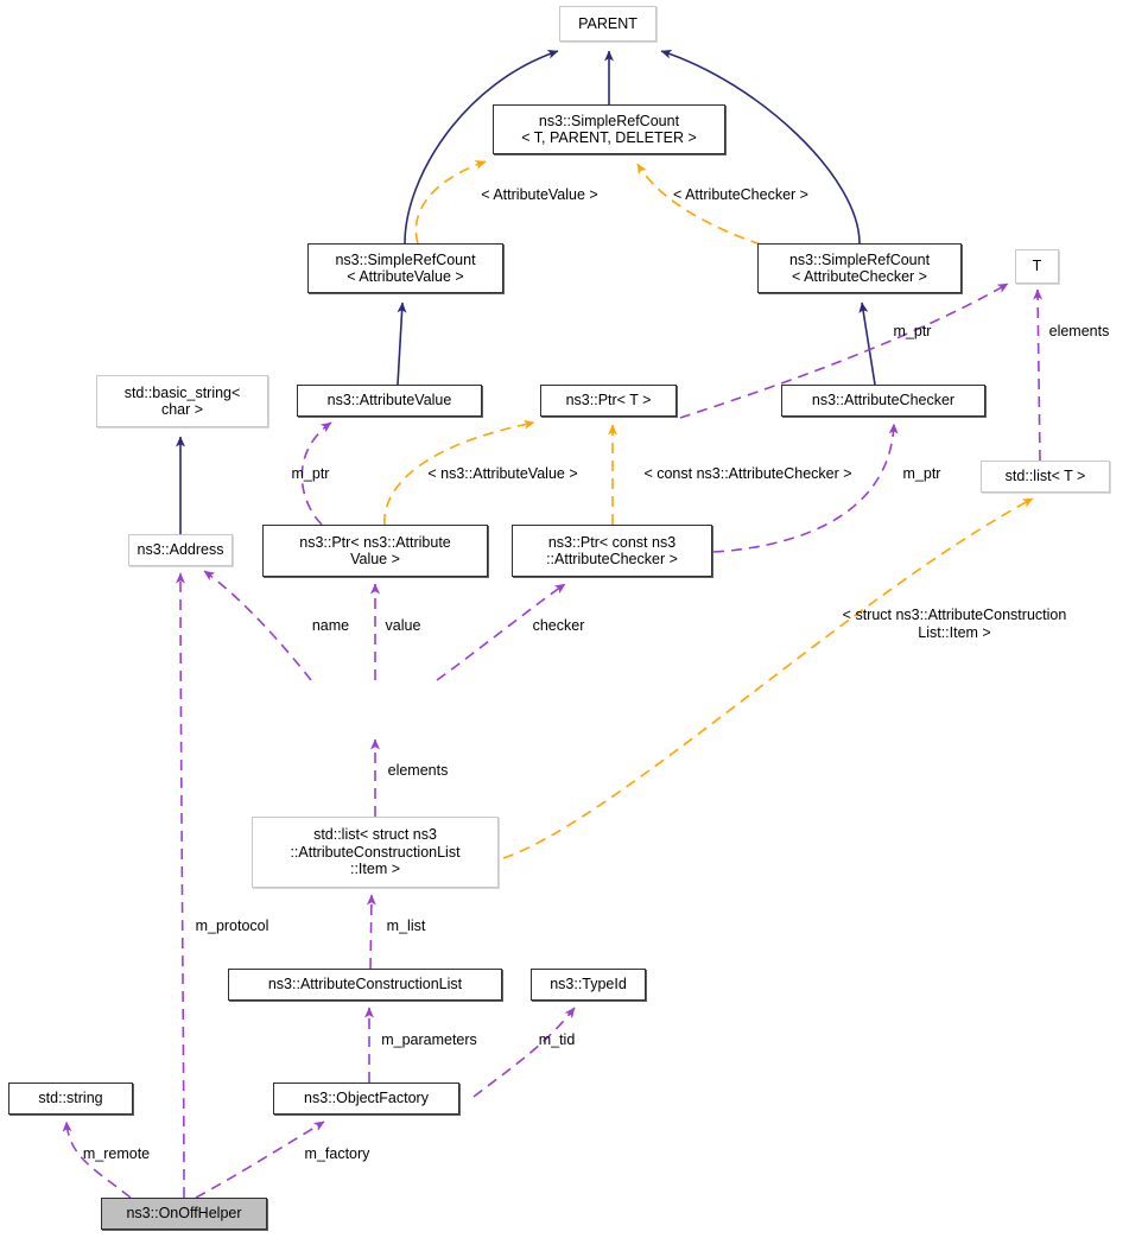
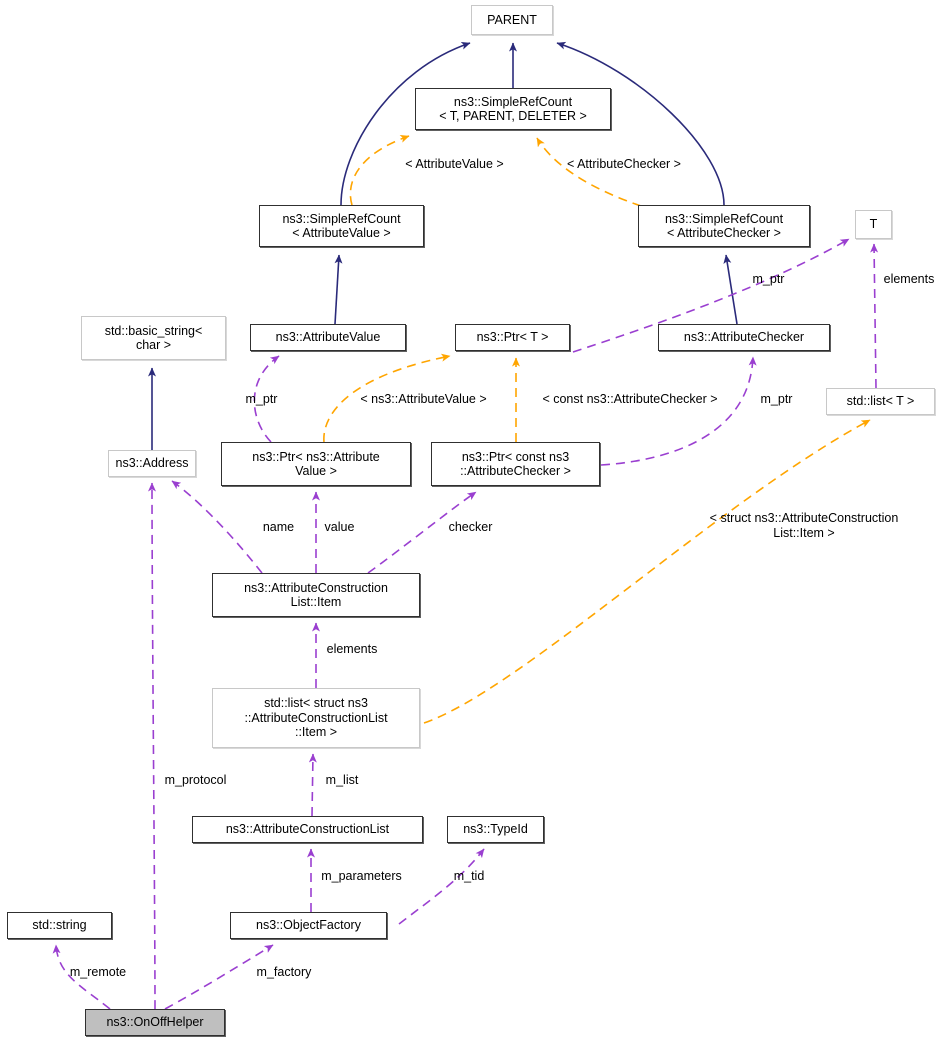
  PARENT
  ns3::SimpleRefCount
  < T, PARENT, DELETER >
  ns3::SimpleRefCount
  < AttributeValue >
  ns3::SimpleRefCount
  < AttributeChecker >
  T
  std::basic_string<
  char >
  ns3::AttributeValue
  ns3::Ptr< T >
  ns3::AttributeChecker
  std::list< T >
  ns3::Address
  ns3::Ptr< ns3::Attribute
  Value >
  ns3::Ptr< const ns3
  ::AttributeChecker >
+ ns3::AttributeConstruction
+ List::Item
  std::list< struct ns3
  ::AttributeConstructionList
  ::Item >
  ns3::AttributeConstructionList
  ns3::TypeId
  std::string
  ns3::ObjectFactory
  ns3::OnOffHelper
  < AttributeValue >
  < AttributeChecker >
  m_ptr
  elements
  m_ptr
  < ns3::AttributeValue >
  < const ns3::AttributeChecker >
  m_ptr
  name
  value
  checker
  < struct ns3::AttributeConstruction
  List::Item >
  elements
  m_protocol
  m_list
  m_parameters
  m_tid
  m_remote
  m_factory
